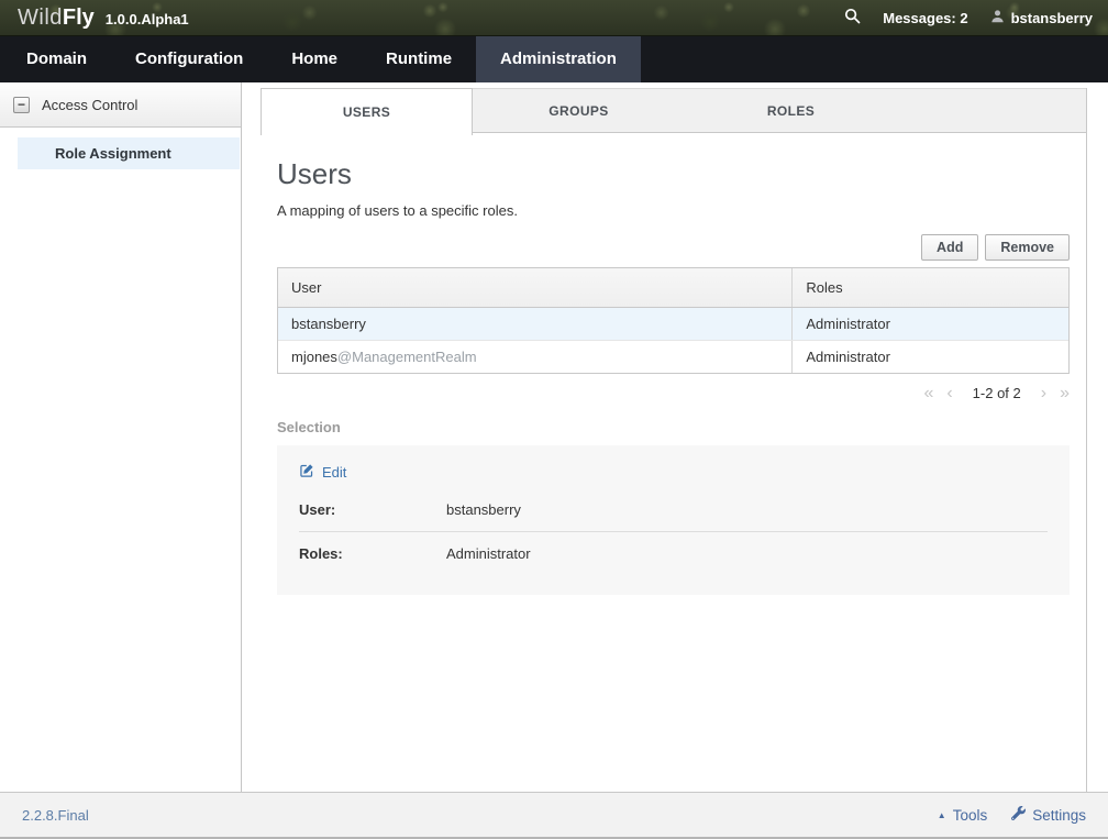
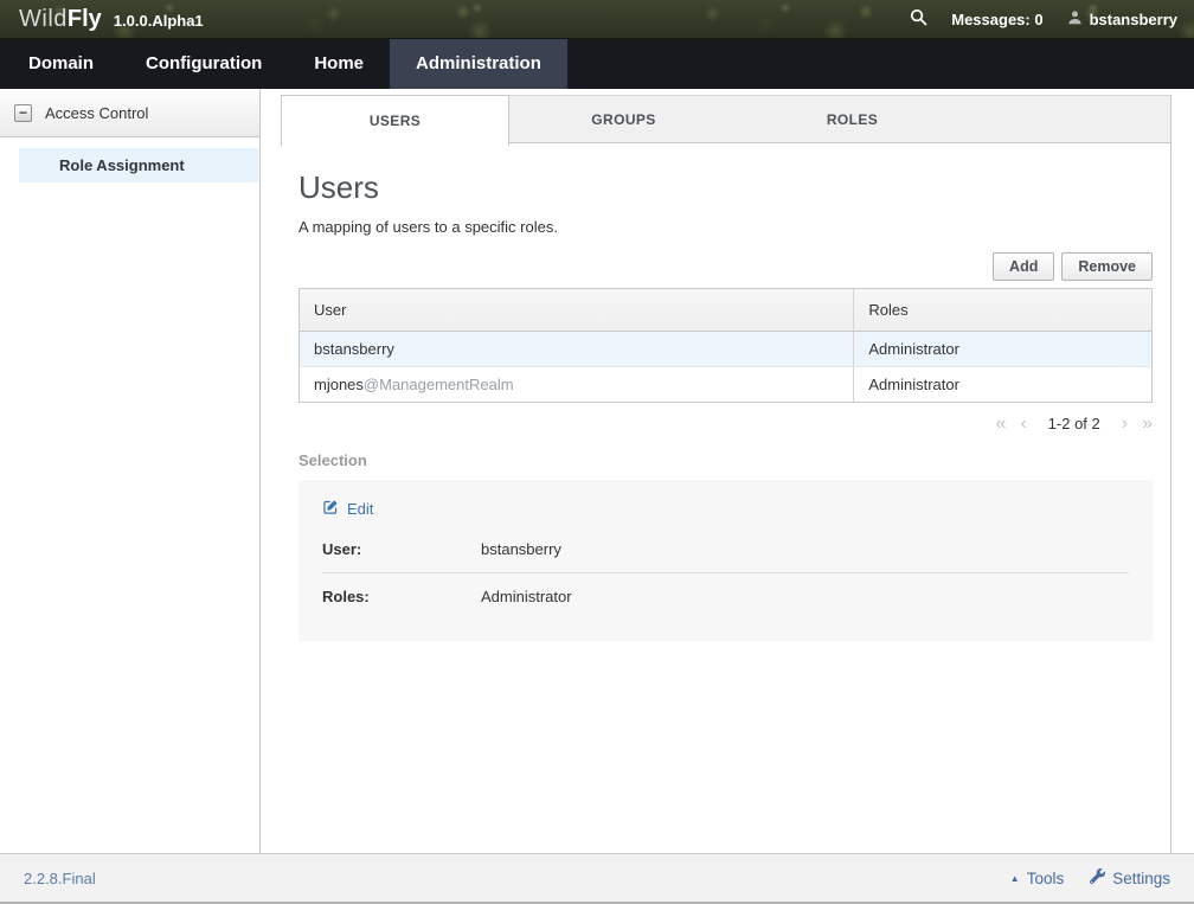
  Wild
  Fly
  1.0.0.Alpha1
- Messages: 2
+ Messages: 0
  bstansberry
  Domain
  Configuration
  Home
- Runtime
  Administration
  −
  Access Control
  Role Assignment
  USERS
  GROUPS
  ROLES
  Users
  A mapping of users to a specific roles.
  Add
  Remove
  User
  Roles
  bstansberry
  Administrator
  mjones@ManagementRealm
  Administrator
  «
  ‹
  1-2 of 2
  ›
  »
  Selection
  Edit
  User:
  bstansberry
  Roles:
  Administrator
  2.2.8.Final
  ▲
  Tools
  Settings
